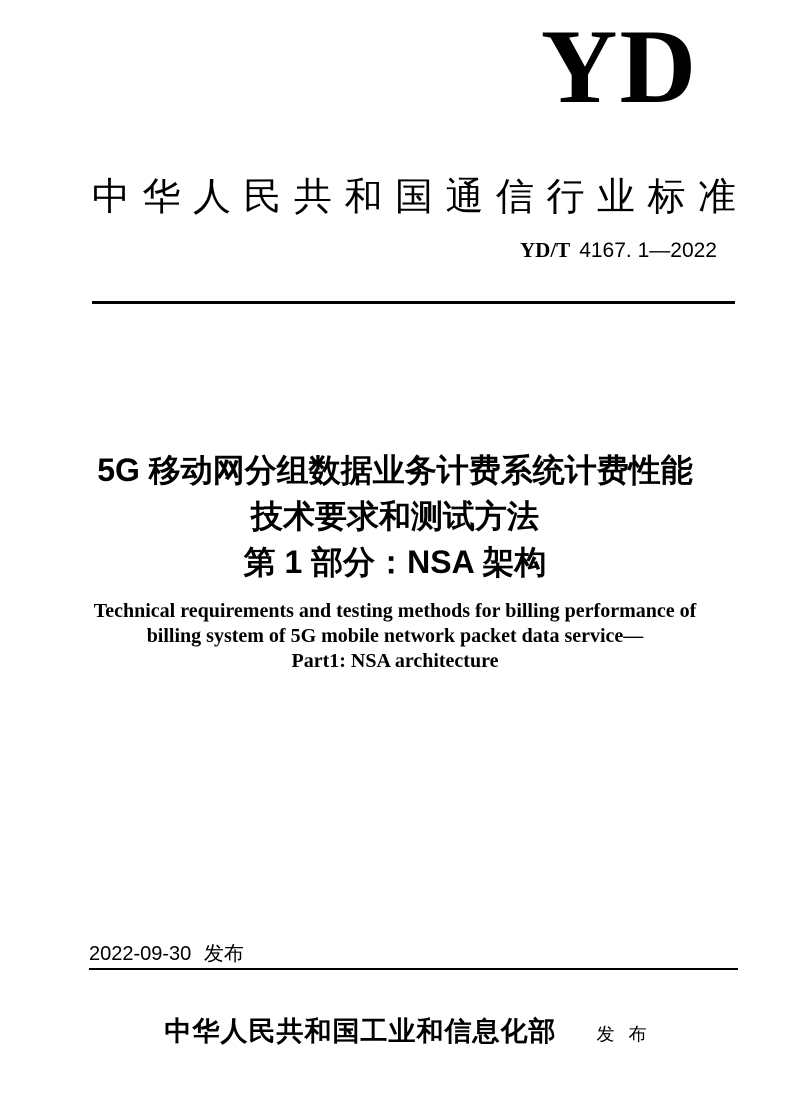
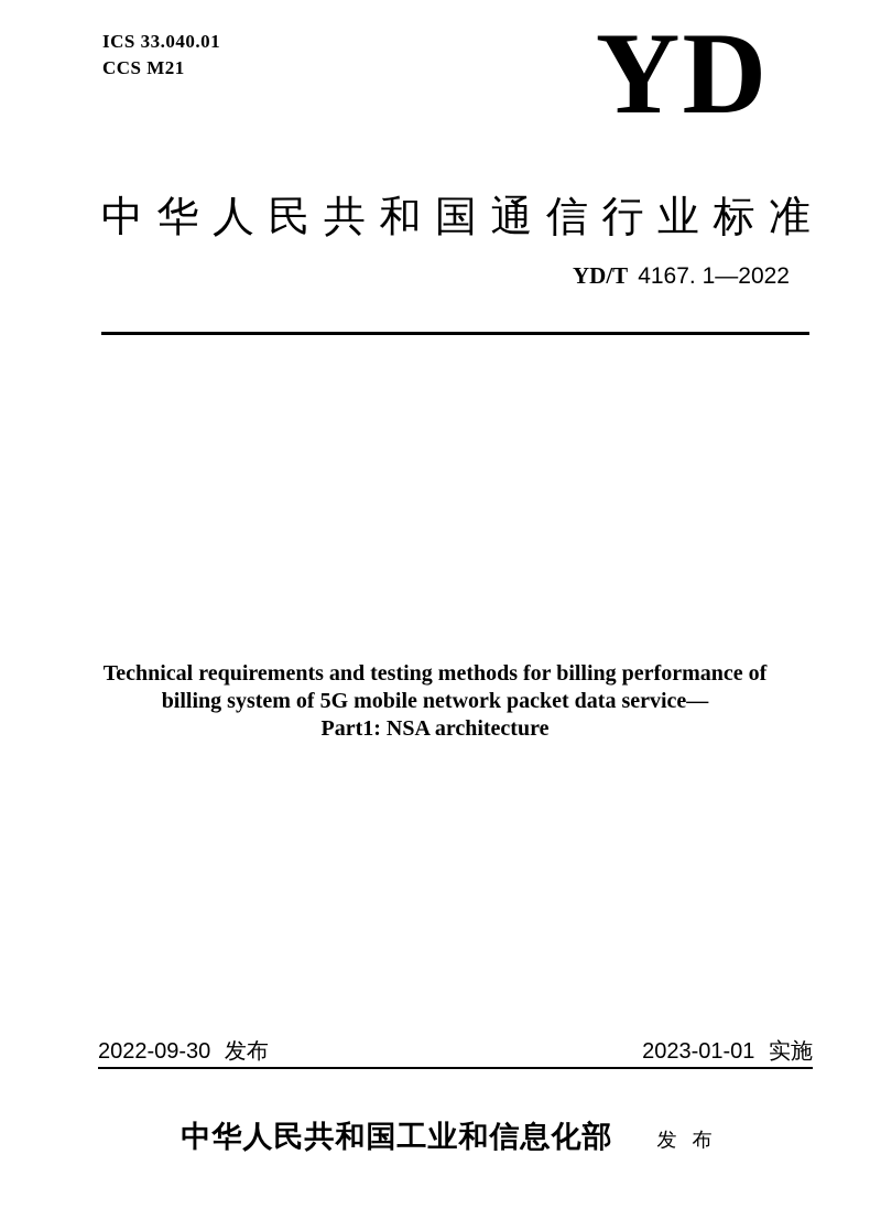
+ ICS 33.040.01
+ CCS M21
  YD
  中华人民共和国通信行业标准
  YD/T 4167. 1—2022
- 5G 移动网分组数据业务计费系统计费性能
- 技术要求和测试方法
- 第 1 部分：NSA 架构
  Technical requirements and testing methods for billing performance of
  billing system of 5G mobile network packet data service—
  Part1: NSA architecture
  2022-09-30 发布
+ 2023-01-01 实施
  中华人民共和国工业和信息化部
  发布
